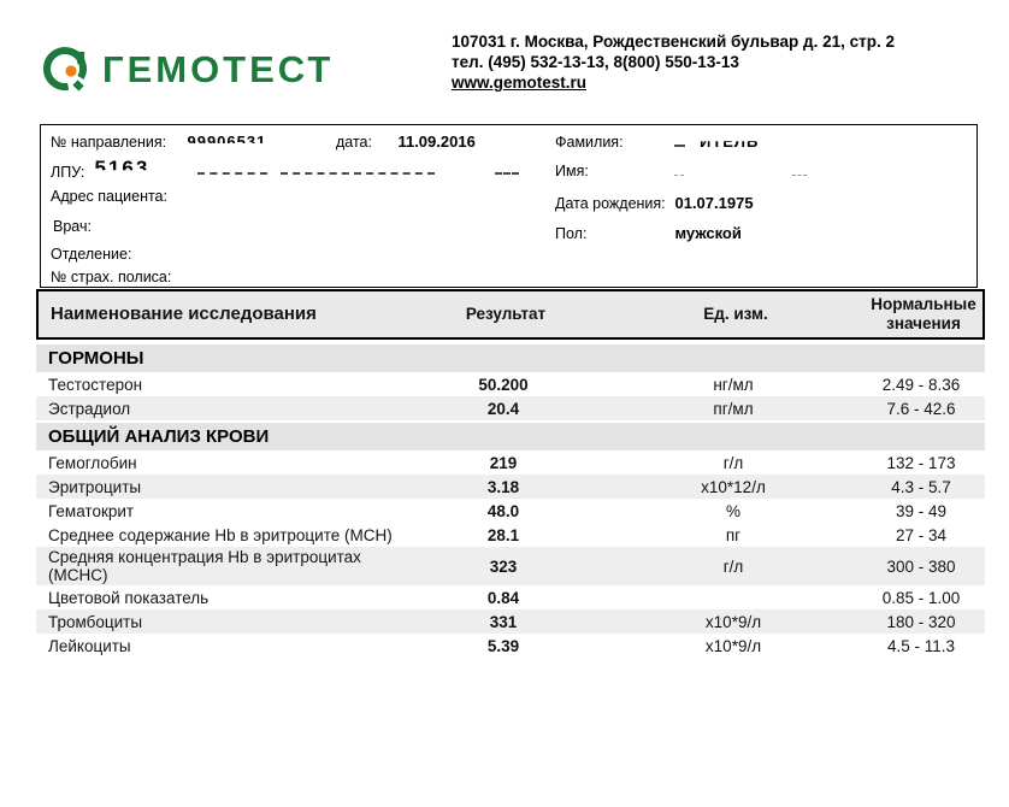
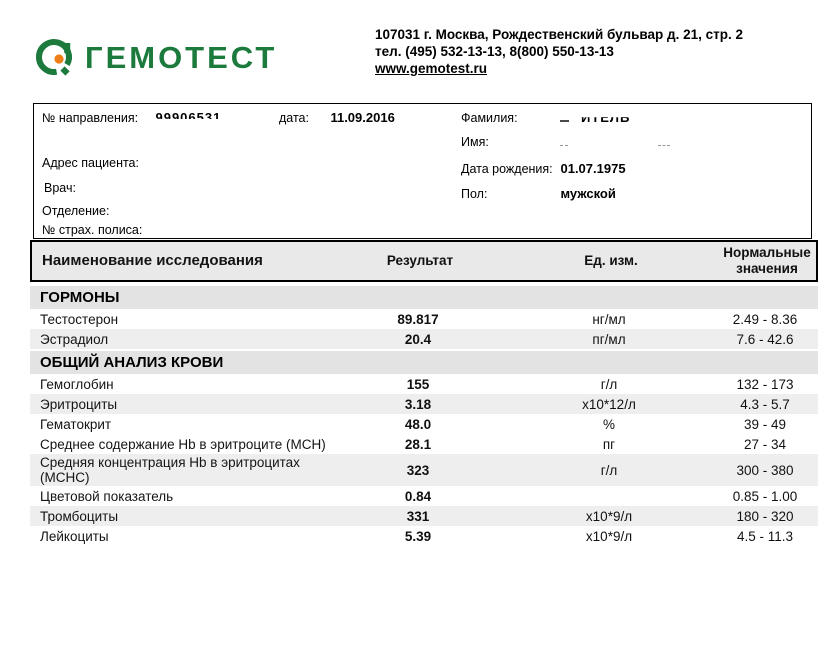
  ГЕМОТЕСТ
  107031 г. Москва, Рождественский бульвар д. 21, стр. 2
  тел. (495) 532-13-13, 8(800) 550-13-13
  www.gemotest.ru
  № направления: 99906531 дата: 11.09.2016
- ЛПУ: 5163
  Адрес пациента:
  Врач:
  Отделение:
  № страх. полиса:
  Фамилия: ИТЕЛЬ
  Имя:
  Дата рождения: 01.07.1975
  Пол: мужской
  Наименование исследования
  Результат
  Ед. изм.
  Нормальные значения
  ГОРМОНЫ
  Тестостерон
- 50.200
+ 89.817
  нг/мл
  2.49 - 8.36
  Эстрадиол
  20.4
  пг/мл
  7.6 - 42.6
  ОБЩИЙ АНАЛИЗ КРОВИ
  Гемоглобин
- 219
+ 155
  г/л
  132 - 173
  Эритроциты
  3.18
  х10*12/л
  4.3 - 5.7
  Гематокрит
  48.0
  %
  39 - 49
  Среднее содержание Hb в эритроците (MCH)
  28.1
  пг
  27 - 34
  Средняя концентрация Hb в эритроцитах (MCHC)
  323
  г/л
  300 - 380
  Цветовой показатель
  0.84
  0.85 - 1.00
  Тромбоциты
  331
  х10*9/л
  180 - 320
  Лейкоциты
  5.39
  х10*9/л
  4.5 - 11.3
